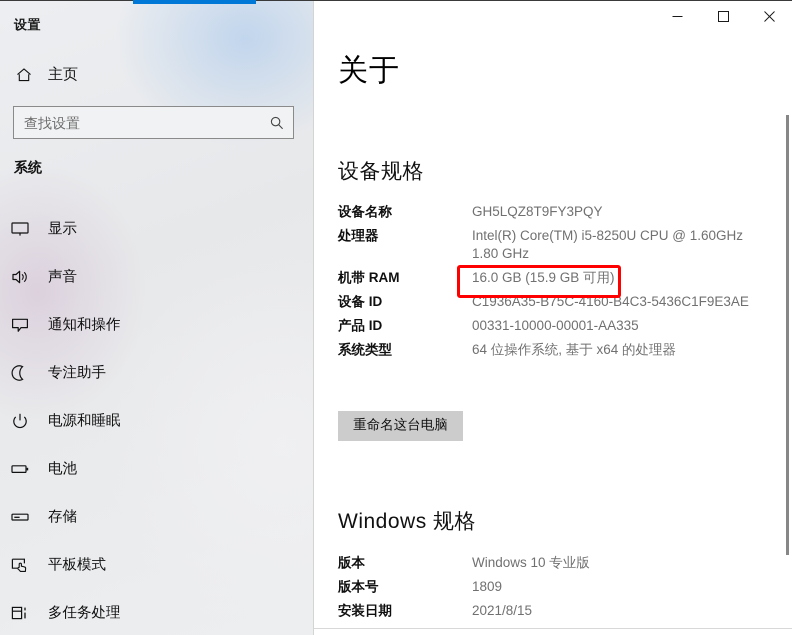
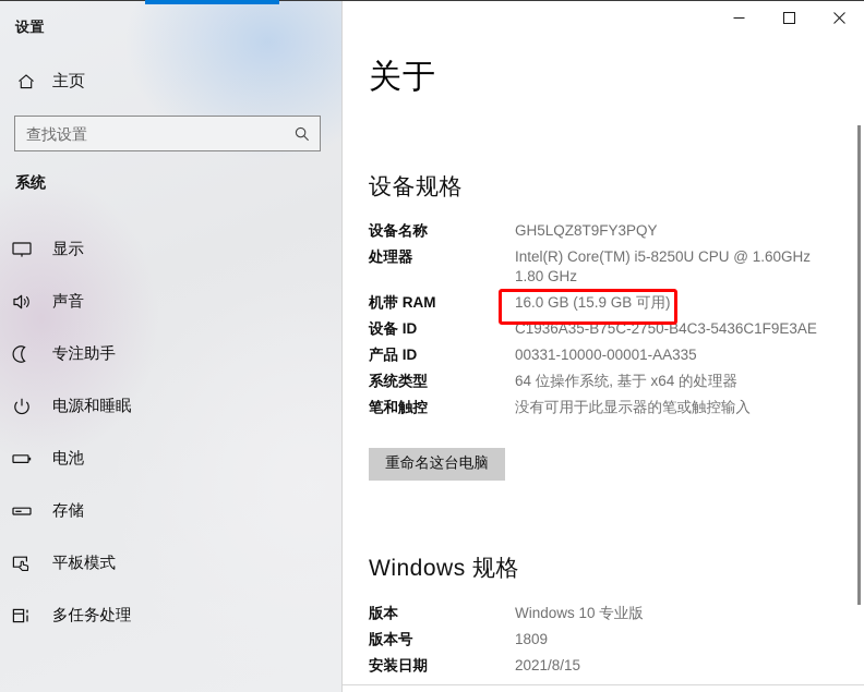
  设置
  主页
  查找设置
  系统
  显示
  声音
- 通知和操作
  专注助手
  电源和睡眠
  电池
  存储
  平板模式
  多任务处理
  关于
  设备规格
  设备名称
  GH5LQZ8T9FY3PQY
  处理器
  Intel(R) Core(TM) i5-8250U CPU @ 1.60GHz
  1.80 GHz
  机带 RAM
  16.0 GB (15.9 GB 可用)
  设备 ID
- C1936A35-B75C-4160-B4C3-5436C1F9E3AE
+ C1936A35-B75C-2750-B4C3-5436C1F9E3AE
  产品 ID
  00331-10000-00001-AA335
  系统类型
  64 位操作系统, 基于 x64 的处理器
+ 笔和触控
+ 没有可用于此显示器的笔或触控输入
  重命名这台电脑
  Windows 规格
  版本
  Windows 10 专业版
  版本号
  1809
  安装日期
  2021/8/15
